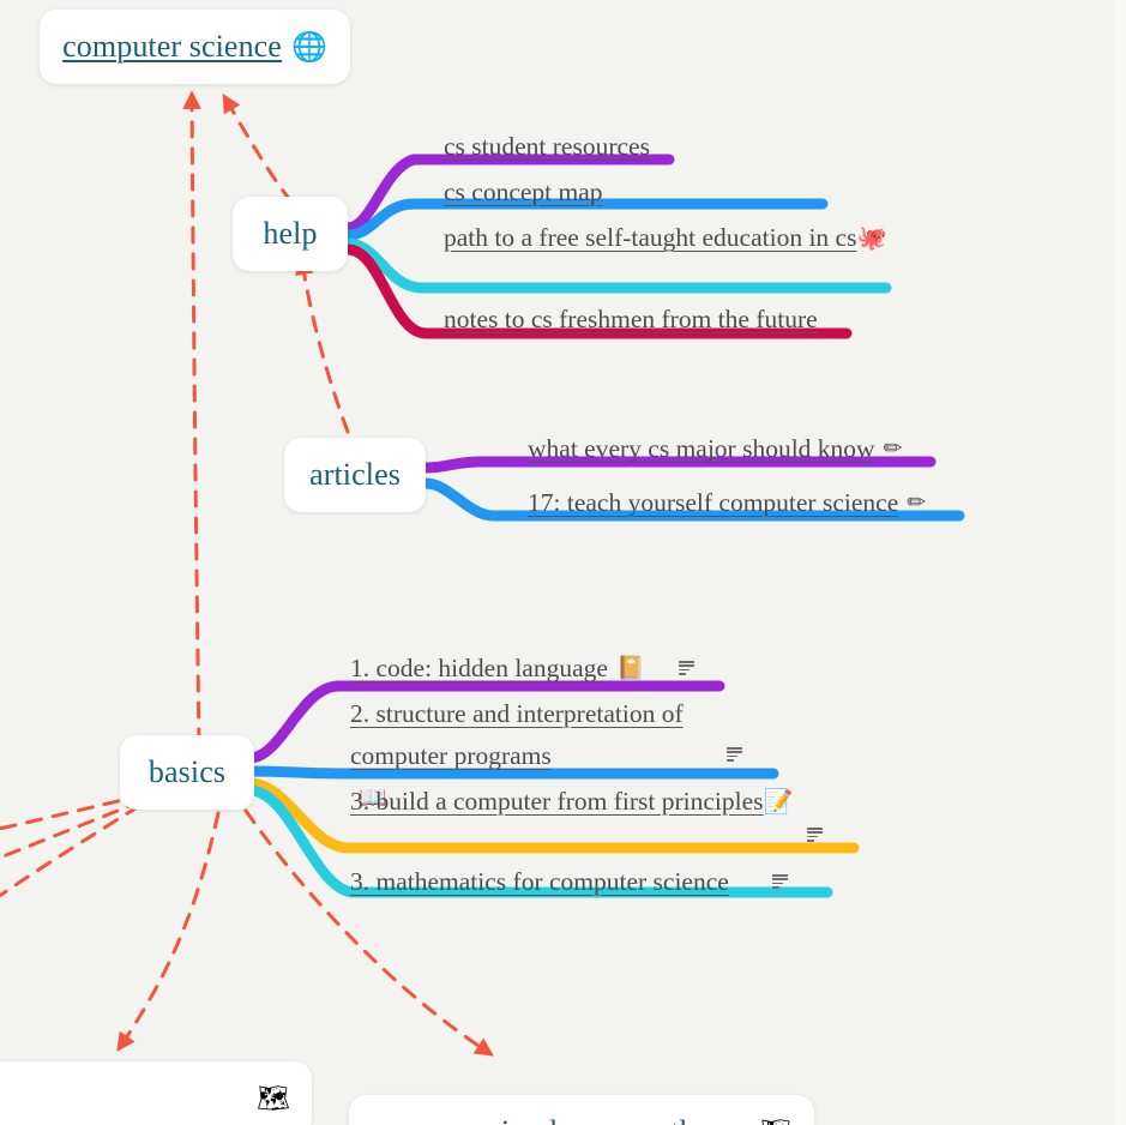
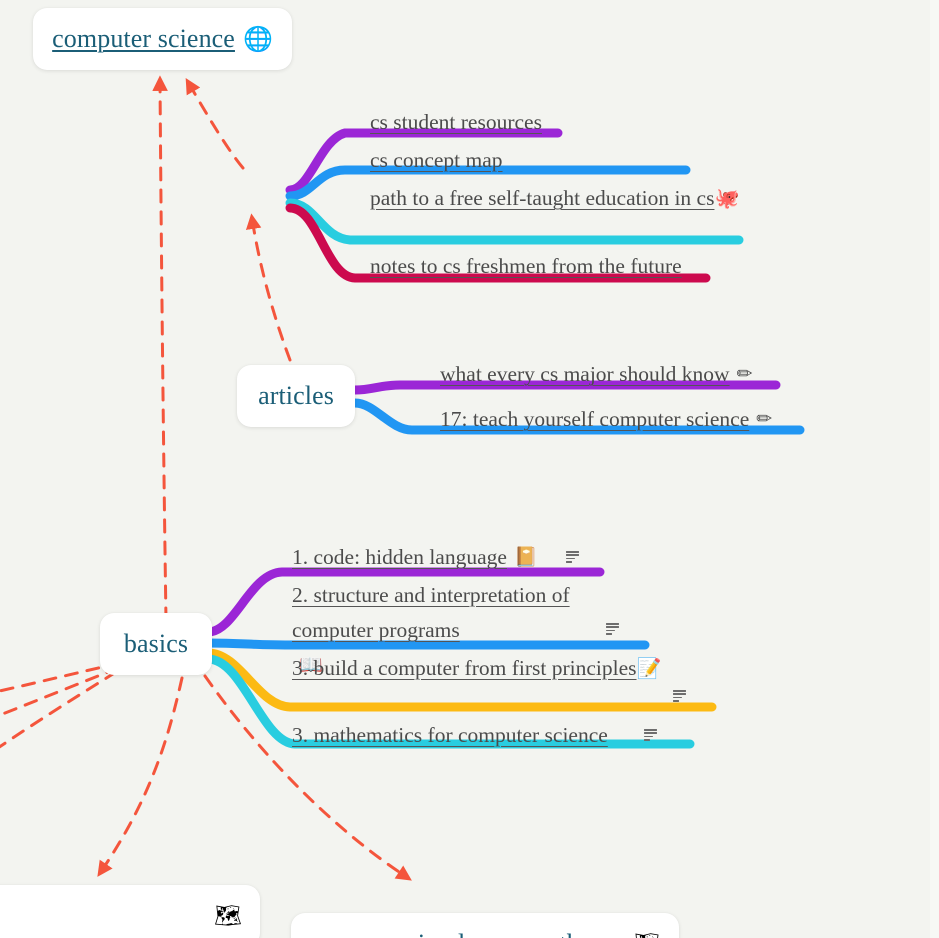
  computer science
  🌐
- help
  articles
  basics
  🗺
  cs student resources
  cs concept map
  path to a free self-taught education in cs
  🐙
  notes to cs freshmen from the future
  what every cs major should know
  ✏
  17: teach yourself computer science
  ✏
  1. code: hidden language
  📔
  2. structure and interpretation of computer programs
  📖
  3. build a computer from first principles
  📝
  3. mathematics for computer science
